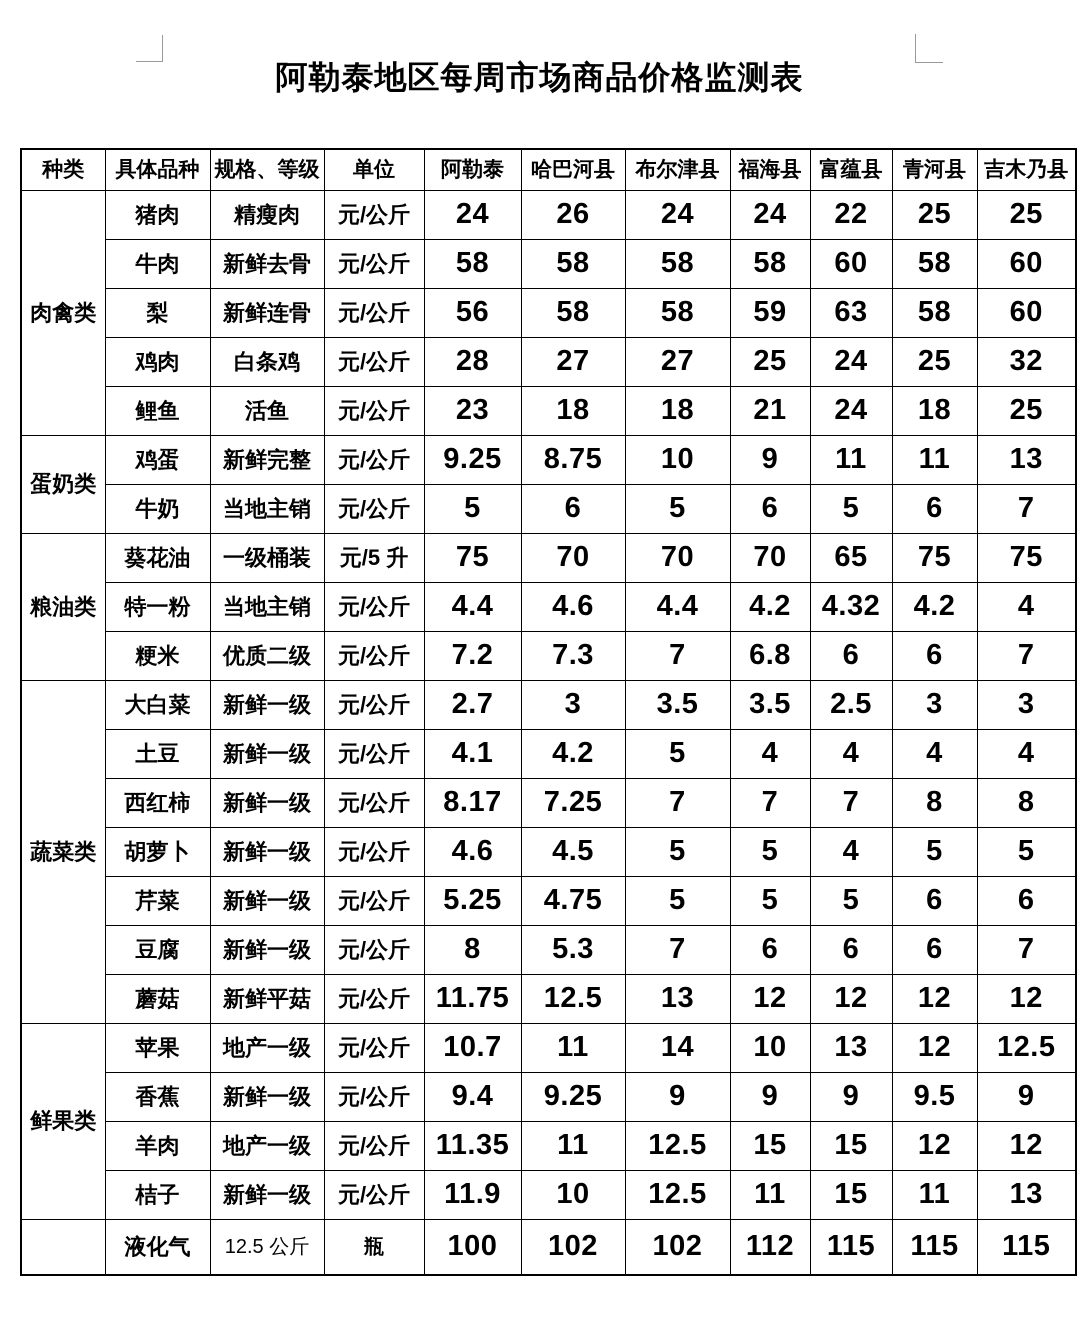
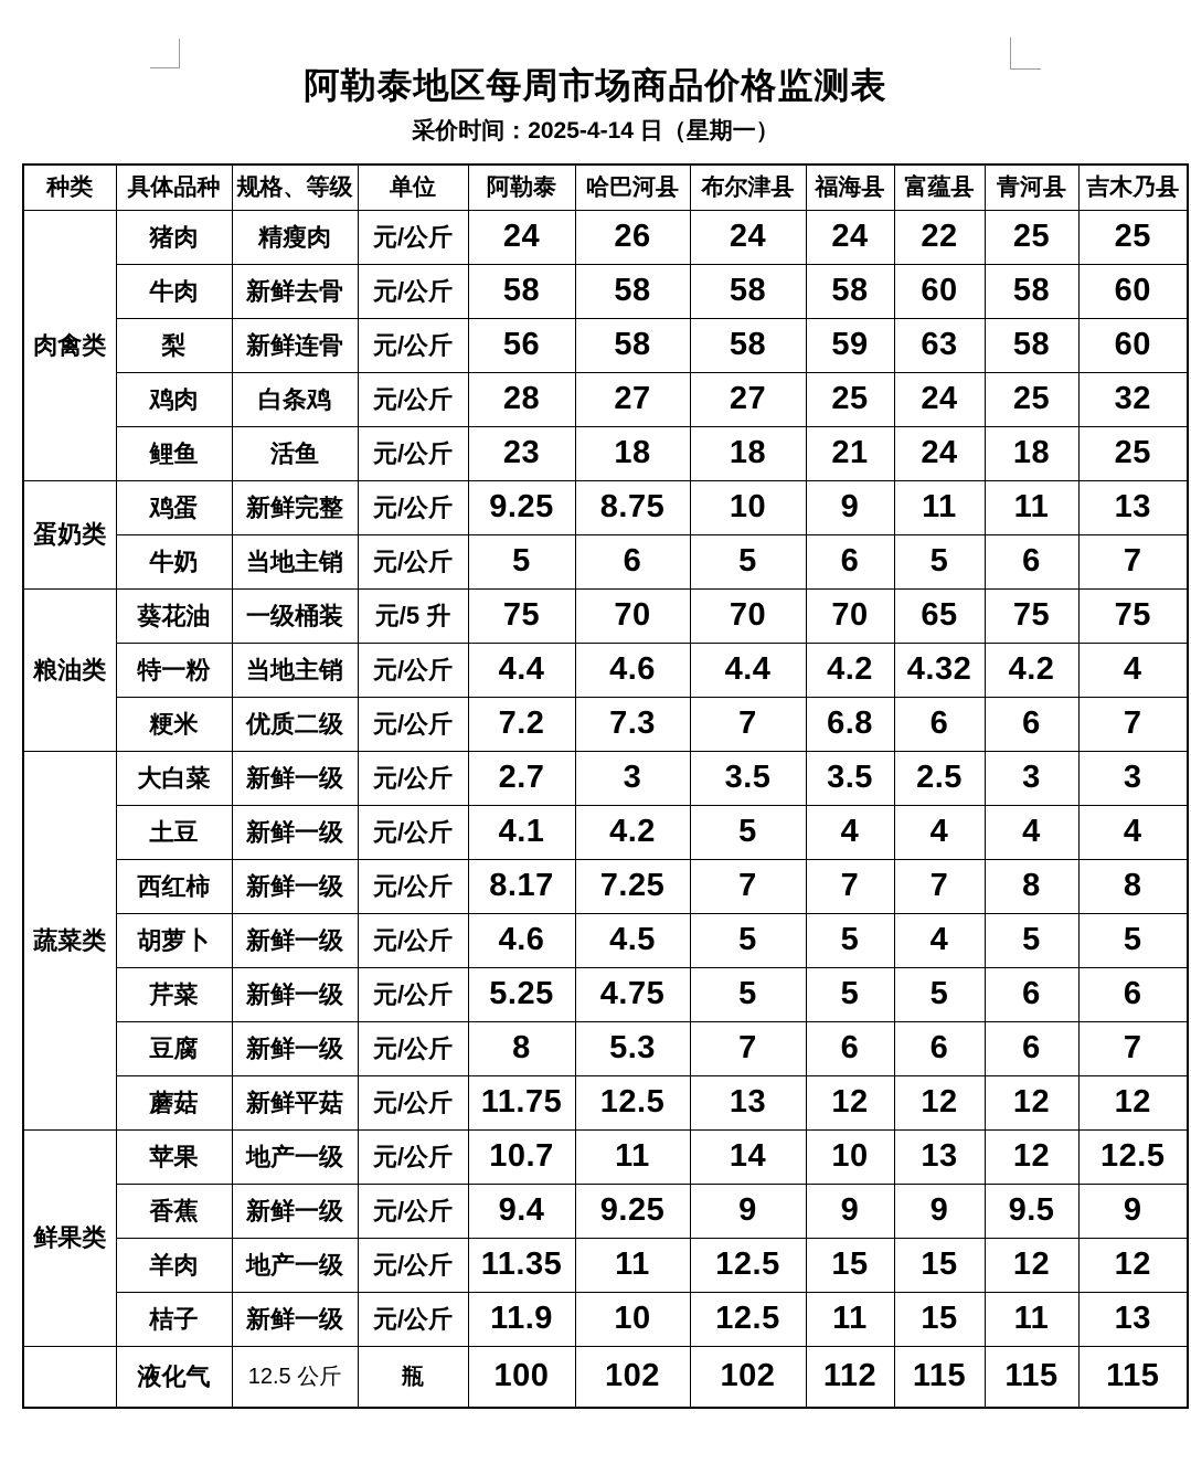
  阿勒泰地区每周市场商品价格监测表
+ 采价时间：2025-4-14 日（星期一）
  种类	具体品种	规格、等级	单位	阿勒泰	哈巴河县	布尔津县	福海县	富蕴县	青河县	吉木乃县
  肉禽类	猪肉	精瘦肉	元/公斤	24	26	24	24	22	25	25
  牛肉	新鲜去骨	元/公斤	58	58	58	58	60	58	60
  梨	新鲜连骨	元/公斤	56	58	58	59	63	58	60
  鸡肉	白条鸡	元/公斤	28	27	27	25	24	25	32
  鲤鱼	活鱼	元/公斤	23	18	18	21	24	18	25
  蛋奶类	鸡蛋	新鲜完整	元/公斤	9.25	8.75	10	9	11	11	13
  牛奶	当地主销	元/公斤	5	6	5	6	5	6	7
  粮油类	葵花油	一级桶装	元/5 升	75	70	70	70	65	75	75
  特一粉	当地主销	元/公斤	4.4	4.6	4.4	4.2	4.32	4.2	4
  粳米	优质二级	元/公斤	7.2	7.3	7	6.8	6	6	7
  蔬菜类	大白菜	新鲜一级	元/公斤	2.7	3	3.5	3.5	2.5	3	3
  土豆	新鲜一级	元/公斤	4.1	4.2	5	4	4	4	4
  西红柿	新鲜一级	元/公斤	8.17	7.25	7	7	7	8	8
  胡萝卜	新鲜一级	元/公斤	4.6	4.5	5	5	4	5	5
  芹菜	新鲜一级	元/公斤	5.25	4.75	5	5	5	6	6
  豆腐	新鲜一级	元/公斤	8	5.3	7	6	6	6	7
  蘑菇	新鲜平菇	元/公斤	11.75	12.5	13	12	12	12	12
  鲜果类	苹果	地产一级	元/公斤	10.7	11	14	10	13	12	12.5
  香蕉	新鲜一级	元/公斤	9.4	9.25	9	9	9	9.5	9
  羊肉	地产一级	元/公斤	11.35	11	12.5	15	15	12	12
  桔子	新鲜一级	元/公斤	11.9	10	12.5	11	15	11	13
  	液化气	12.5 公斤	瓶	100	102	102	112	115	115	115
